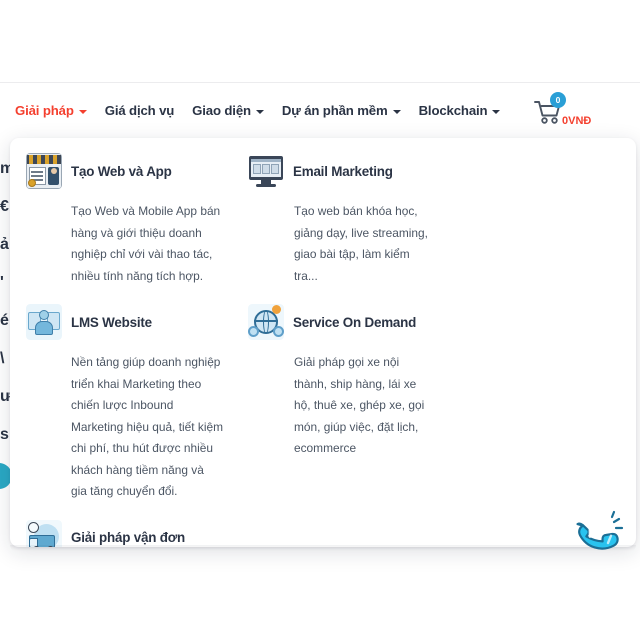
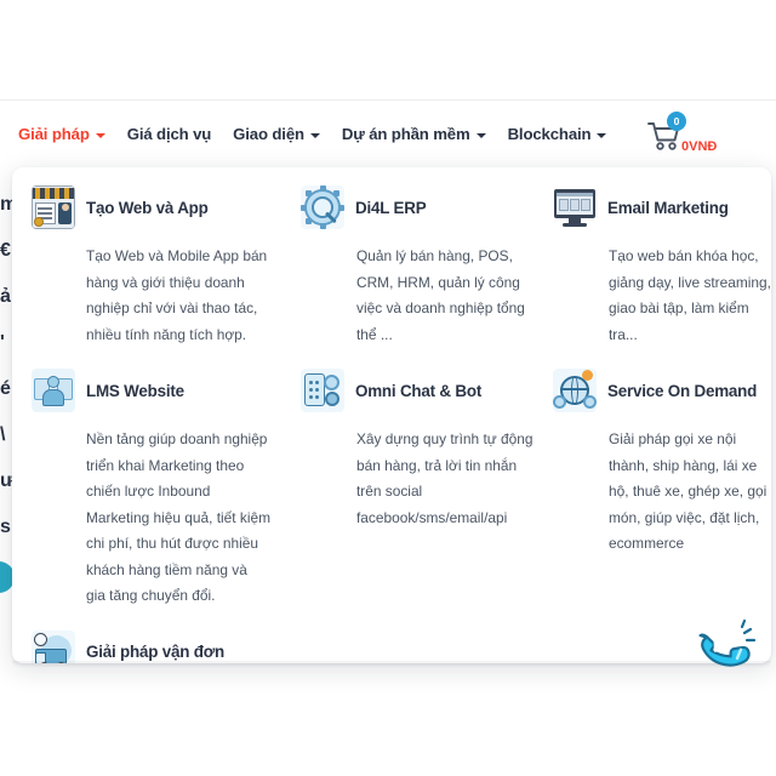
  m
  €
  ả
  '
  é
  \
  ư
  s
  Giải pháp
  Giá dịch vụ
  Giao diện
  Dự án phần mềm
  Blockchain
  0
  0VNĐ
  Tạo Web và App
  Tạo Web và Mobile App bán hàng và giới thiệu doanh nghiệp chỉ với vài thao tác, nhiều tính năng tích hợp.
  LMS Website
  Nền tảng giúp doanh nghiệp triển khai Marketing theo chiến lược Inbound Marketing hiệu quả, tiết kiệm chi phí, thu hút được nhiều khách hàng tiềm năng và gia tăng chuyển đổi.
  Giải pháp vận đơn
+ Di4L ERP
+ Quản lý bán hàng, POS, CRM, HRM, quản lý công việc và doanh nghiệp tổng thể ...
+ Omni Chat & Bot
+ Xây dựng quy trình tự động bán hàng, trả lời tin nhắn trên social facebook/sms/email/api
  Email Marketing
  Tạo web bán khóa học, giảng dạy, live streaming, giao bài tập, làm kiểm tra...
  Service On Demand
  Giải pháp gọi xe nội thành, ship hàng, lái xe hộ, thuê xe, ghép xe, gọi món, giúp việc, đặt lịch, ecommerce
